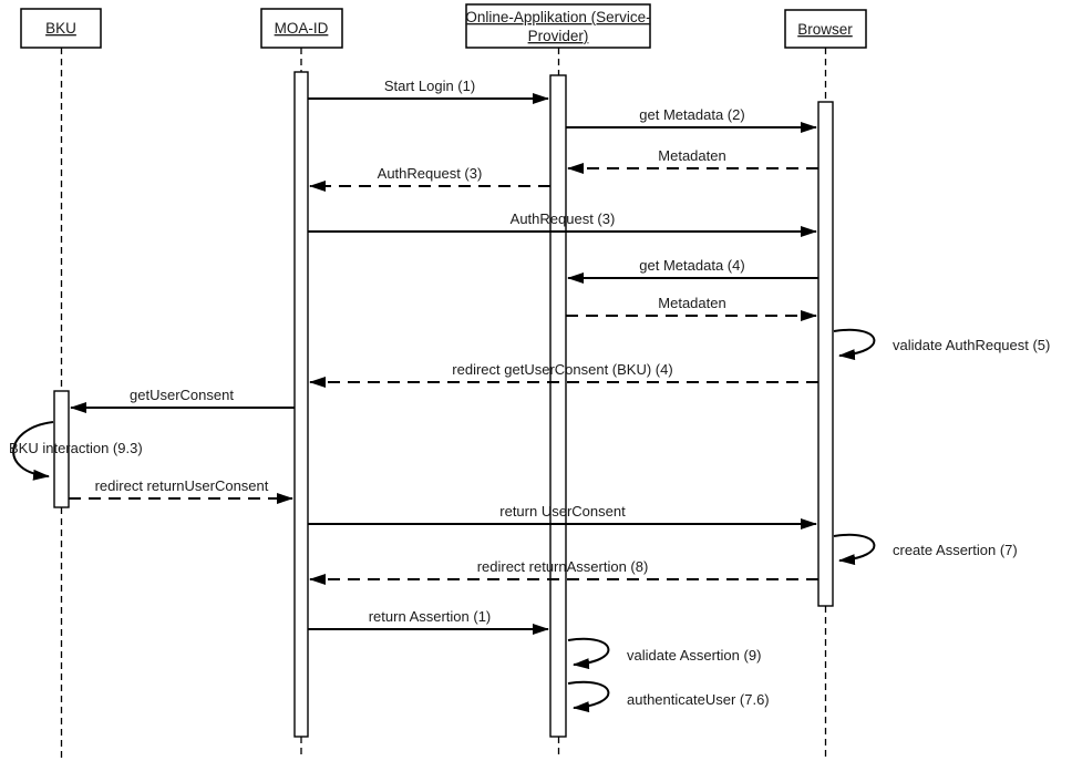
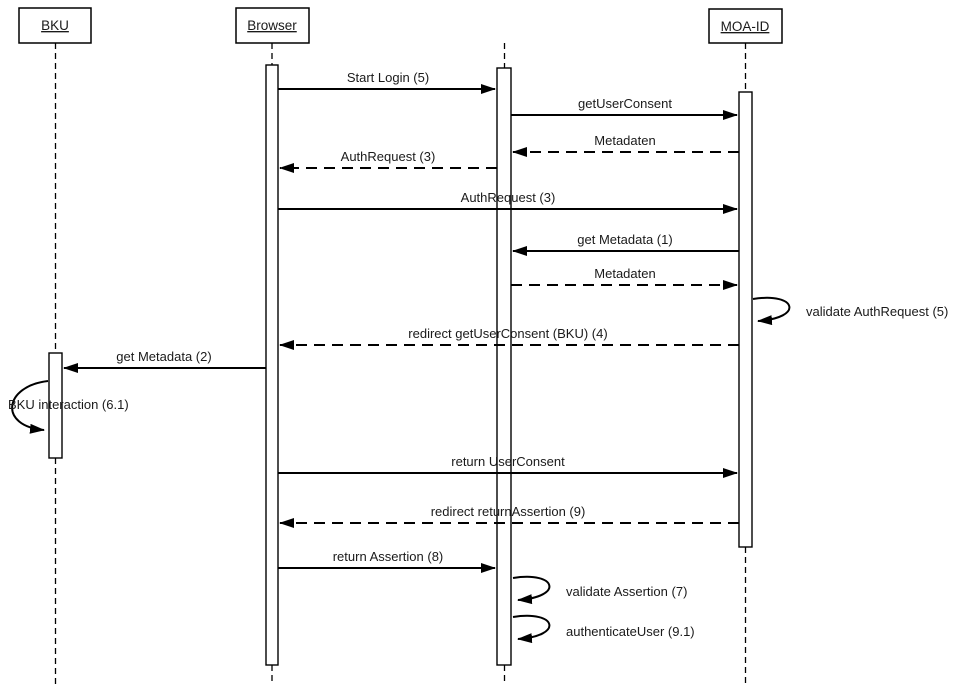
  BKU
- MOA-ID
+ Browser
- Online-Applikation (Service-
- Provider)
- Browser
+ MOA-ID
- Start Login (1)
+ Start Login (5)
- get Metadata (2)
+ getUserConsent
  Metadaten
  AuthRequest (3)
  AuthRequest (3)
- get Metadata (4)
+ get Metadata (1)
  Metadaten
  validate AuthRequest (5)
  redirect getUserConsent (BKU) (4)
- getUserConsent
+ get Metadata (2)
- BKU interaction (9.3)
+ BKU interaction (6.1)
- redirect returnUserConsent
  return UserConsent
- create Assertion (7)
- redirect returnAssertion (8)
+ redirect returnAssertion (9)
- return Assertion (1)
+ return Assertion (8)
- validate Assertion (9)
+ validate Assertion (7)
- authenticateUser (7.6)
+ authenticateUser (9.1)
